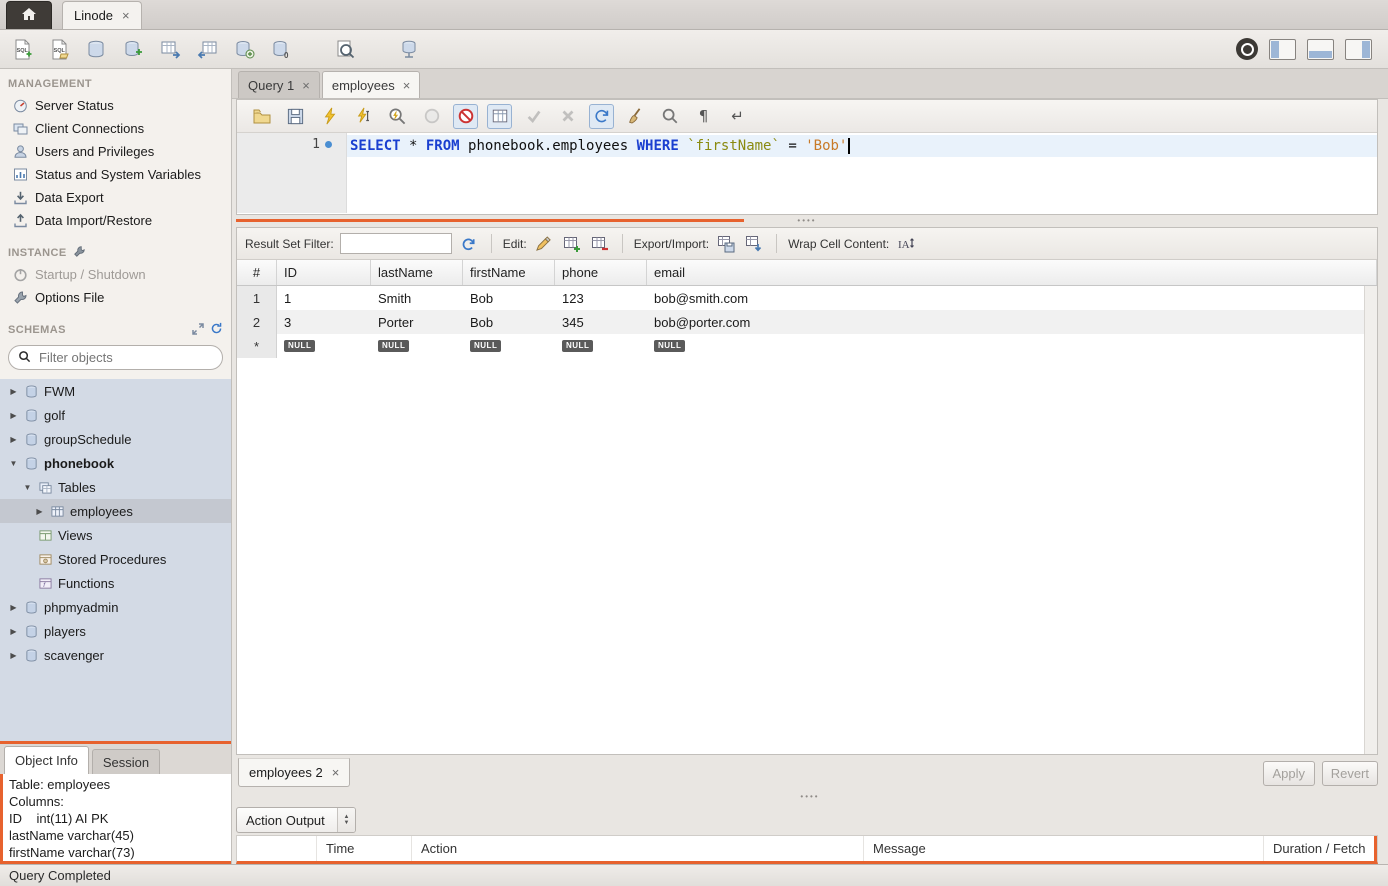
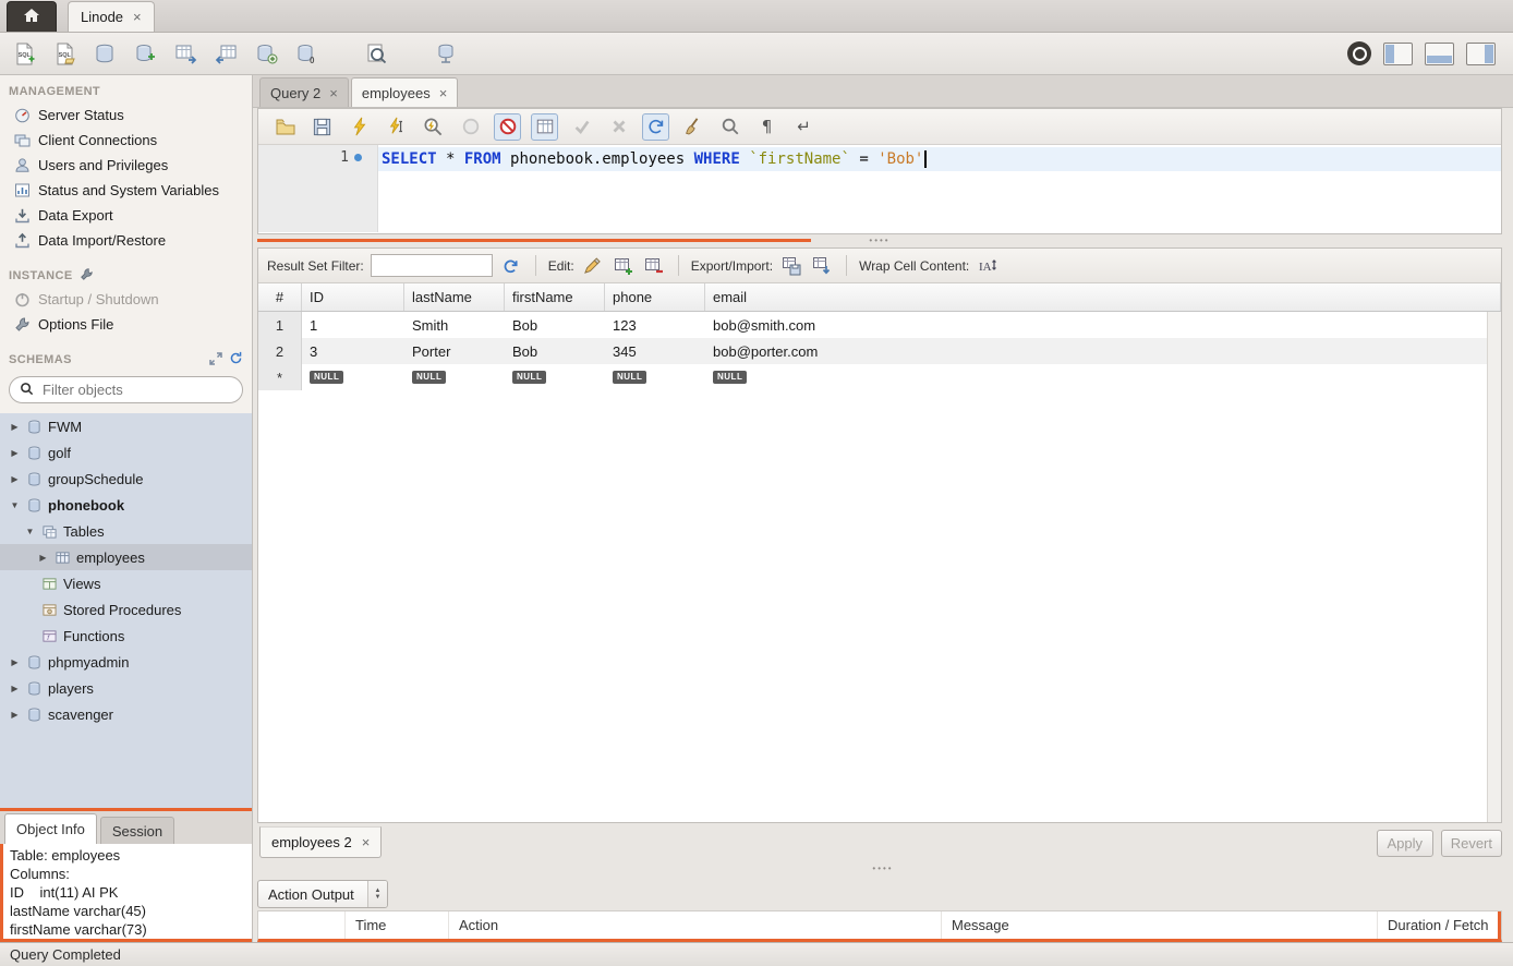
  Linode
  ×
  0
  MANAGEMENT
  Server Status
  Client Connections
  Users and Privileges
  Status and System Variables
  Data Export
  Data Import/Restore
  INSTANCE
  Startup / Shutdown
  Options File
  SCHEMAS
  Filter objects
  FWM
  golf
  groupSchedule
  phonebook
  Tables
  employees
  Views
  Stored Procedures
  Functions
  phpmyadmin
  players
  scavenger
  Object Info
  Session
  Table: employees
  Columns:
  ID int(11) AI PK
  lastName varchar(45)
  firstName varchar(73)
- Query 1
+ Query 2
  ×
  employees
  ×
  ¶
  ↵
  1
  SELECT
  *
  FROM
  phonebook.employees
  WHERE
  `firstName`
  =
  'Bob'
  Result Set Filter:
  Edit:
  Export/Import:
  Wrap Cell Content:
  IA
  #
  ID
  lastName
  firstName
  phone
  email
  1
  1
  Smith
  Bob
  123
  bob@smith.com
  2
  3
  Porter
  Bob
  345
  bob@porter.com
  *
  NULL
  NULL
  NULL
  NULL
  NULL
  employees 2
  ×
  Apply
  Revert
  Action Output
  Time
  Action
  Message
  Duration / Fetch
  Query Completed
